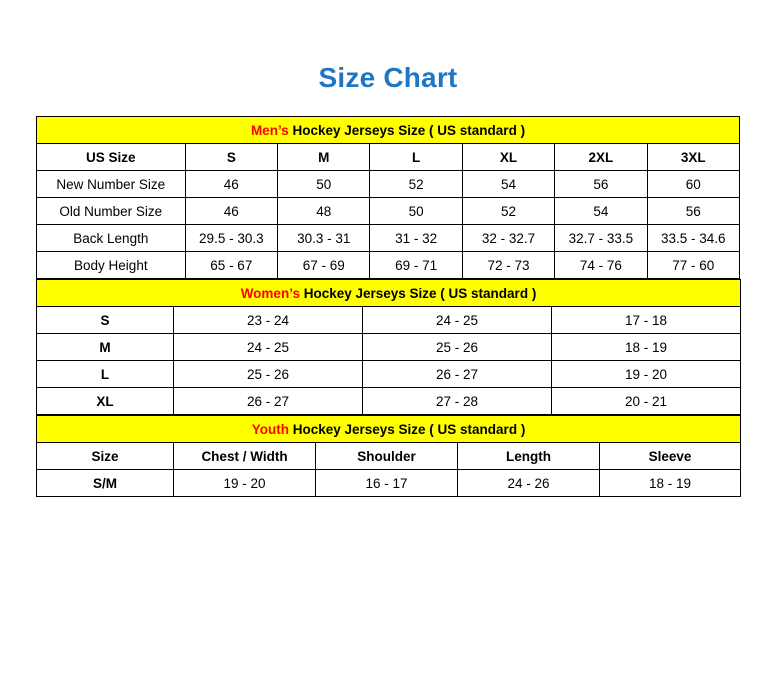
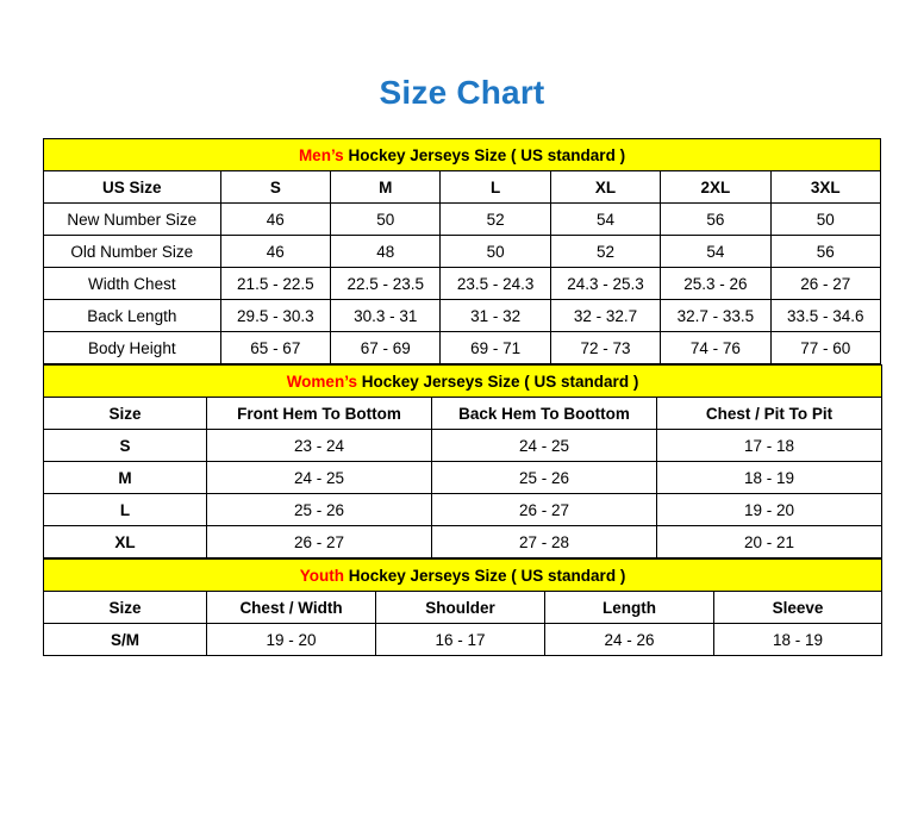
  Size Chart
  Men’s Hockey Jerseys Size ( US standard )
  US Size	S	M	L	XL	2XL	3XL
- New Number Size	46	50	52	54	56	60
+ New Number Size	46	50	52	54	56	50
  Old Number Size	46	48	50	52	54	56
+ Width Chest	21.5 - 22.5	22.5 - 23.5	23.5 - 24.3	24.3 - 25.3	25.3 - 26	26 - 27
  Back Length	29.5 - 30.3	30.3 - 31	31 - 32	32 - 32.7	32.7 - 33.5	33.5 - 34.6
  Body Height	65 - 67	67 - 69	69 - 71	72 - 73	74 - 76	77 - 60
  Women’s Hockey Jerseys Size ( US standard )
+ Size	Front Hem To Bottom	Back Hem To Boottom	Chest / Pit To Pit
  S	23 - 24	24 - 25	17 - 18
  M	24 - 25	25 - 26	18 - 19
  L	25 - 26	26 - 27	19 - 20
  XL	26 - 27	27 - 28	20 - 21
  Youth Hockey Jerseys Size ( US standard )
  Size	Chest / Width	Shoulder	Length	Sleeve
  S/M	19 - 20	16 - 17	24 - 26	18 - 19
